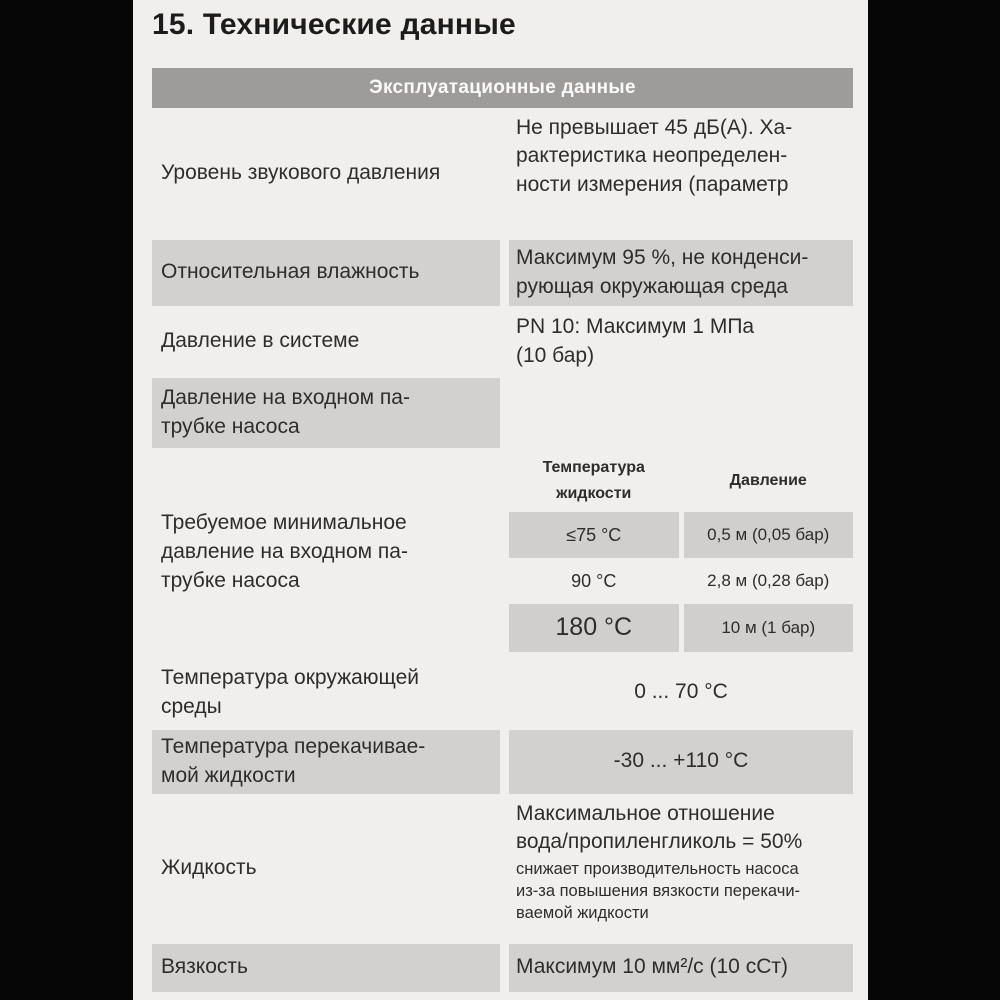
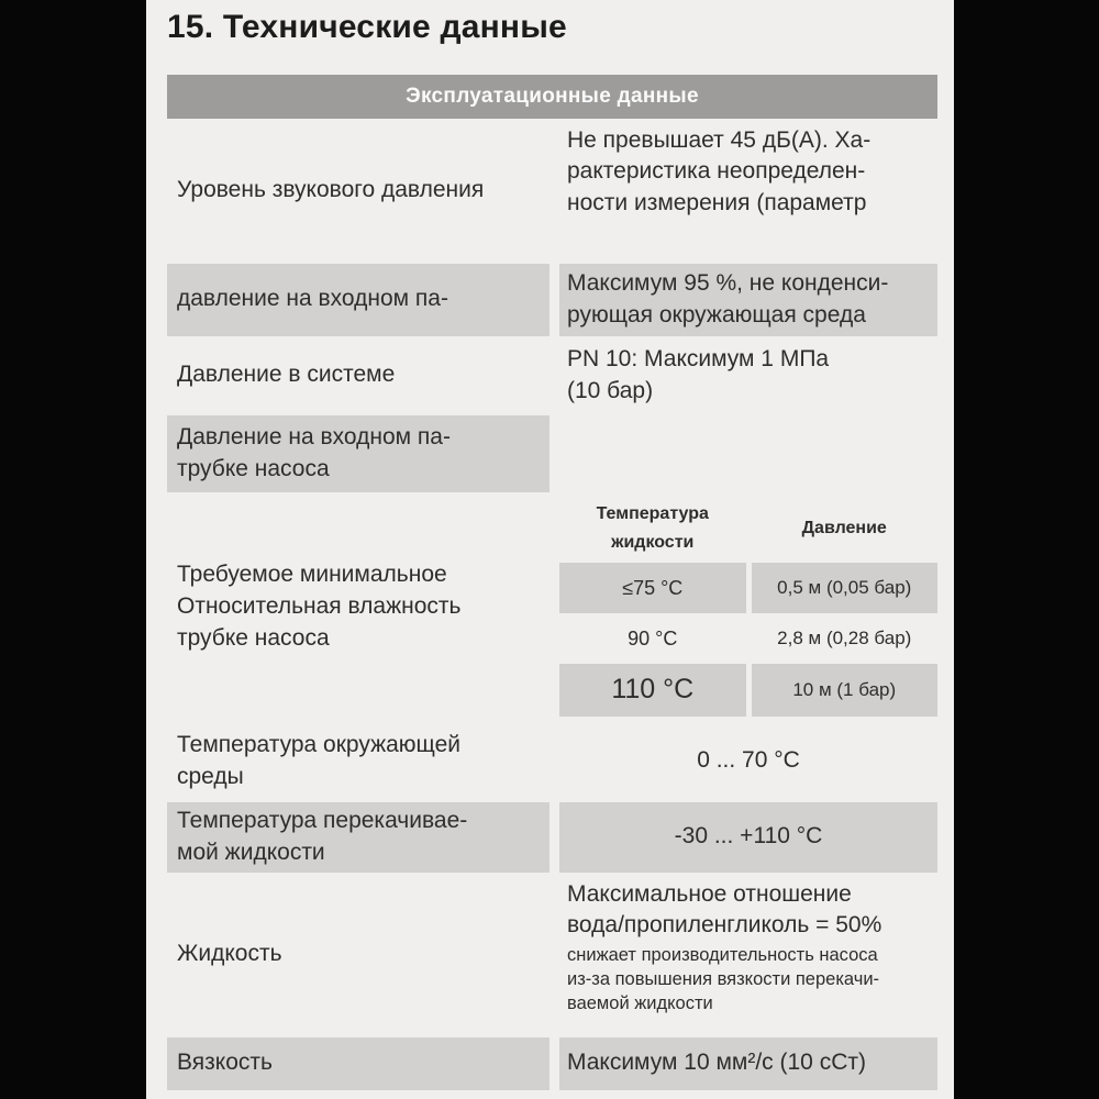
  15. Технические данные
  Эксплуатационные данные
  Уровень звукового давления
  Не превышает 45 дБ(А). Ха-
  рактеристика неопределен-
  ности измерения (параметр
- Относительная влажность
+ давление на входном па-
  Максимум 95 %, не конденси-
  рующая окружающая среда
  Давление в системе
  PN 10: Максимум 1 МПа
  (10 бар)
  Давление на входном па-
  трубке насоса
  Требуемое минимальное
- давление на входном па-
+ Относительная влажность
  трубке насоса
  Температура
  жидкости
  Давление
  ≤75 °C
  0,5 м (0,05 бар)
  90 °C
  2,8 м (0,28 бар)
- 180 °C
+ 110 °C
  10 м (1 бар)
  Температура окружающей
  среды
  0 ... 70 °C
  Температура перекачивае-
  мой жидкости
  -30 ... +110 °C
  Жидкость
  Максимальное отношение
  вода/пропиленгликоль = 50%
  снижает производительность насоса
  из-за повышения вязкости перекачи-
  ваемой жидкости
  Вязкость
  Максимум 10 мм²/с (10 сСт)
